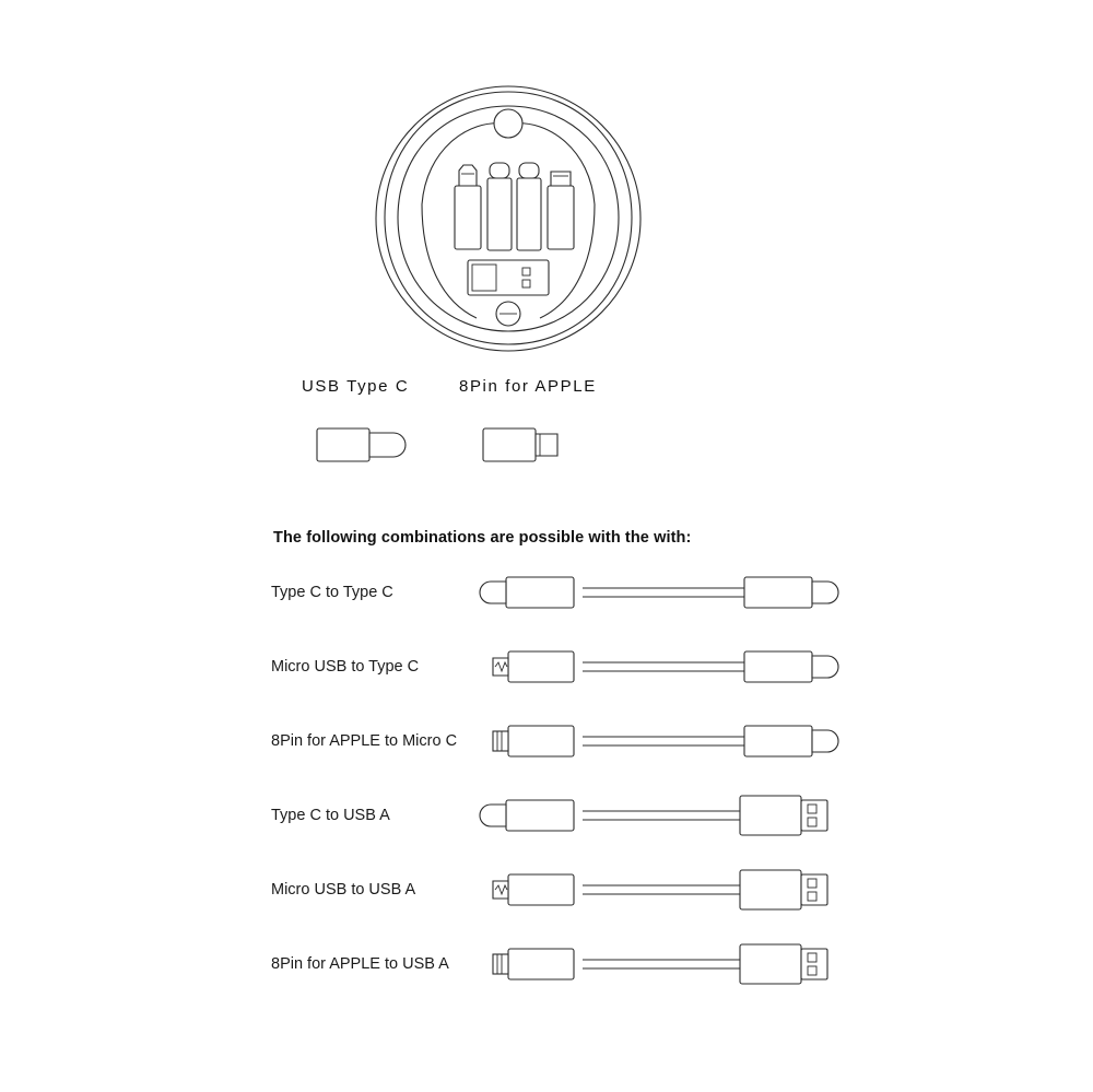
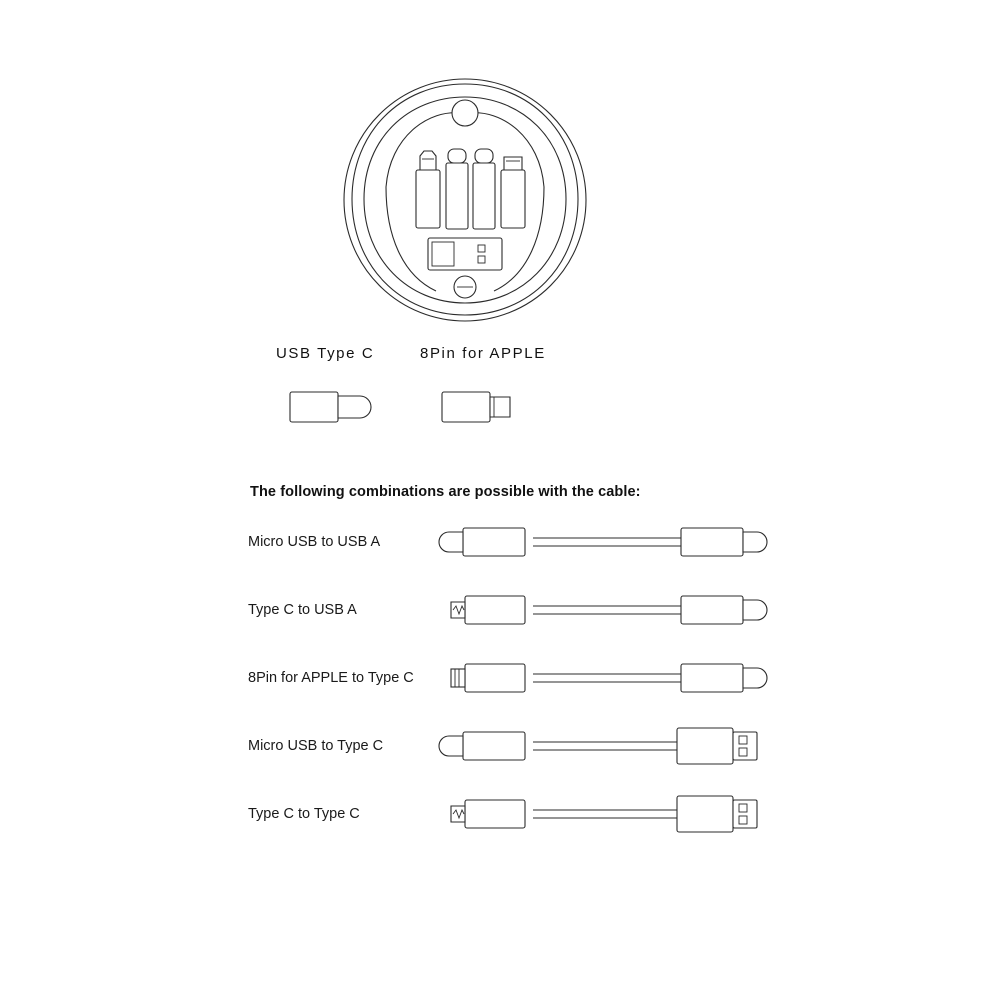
  USB Type C
  8Pin for APPLE
- The following combinations are possible with the with:
+ The following combinations are possible with the cable:
- Type C to Type C
+ Micro USB to USB A
- Micro USB to Type C
+ Type C to USB A
- 8Pin for APPLE to Micro C
+ 8Pin for APPLE to Type C
- Type C to USB A
+ Micro USB to Type C
- Micro USB to USB A
+ Type C to Type C
- 8Pin for APPLE to USB A
